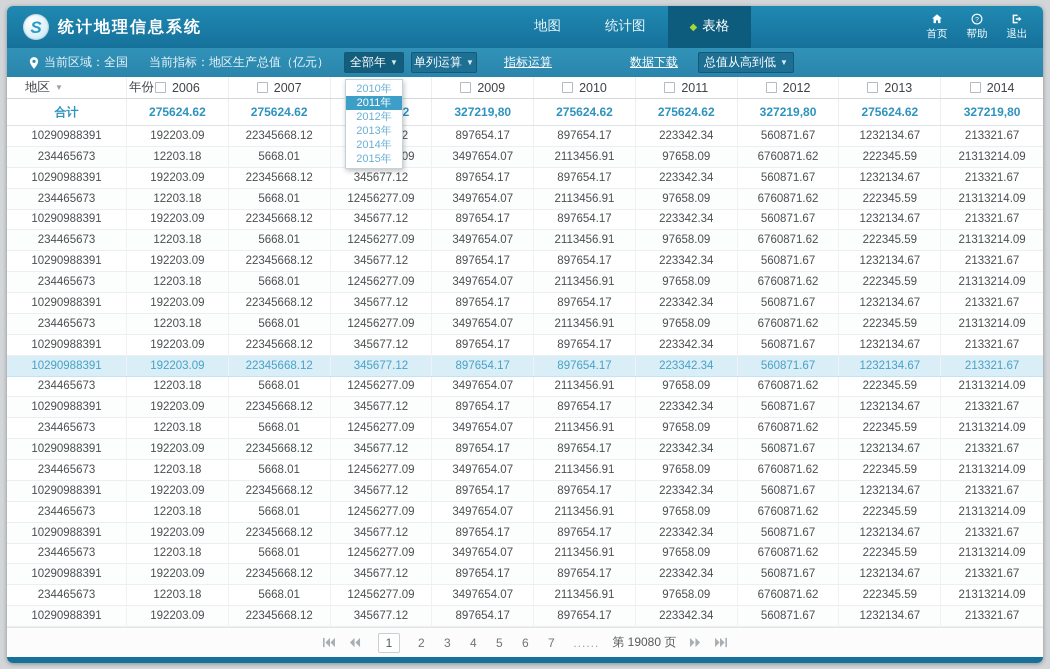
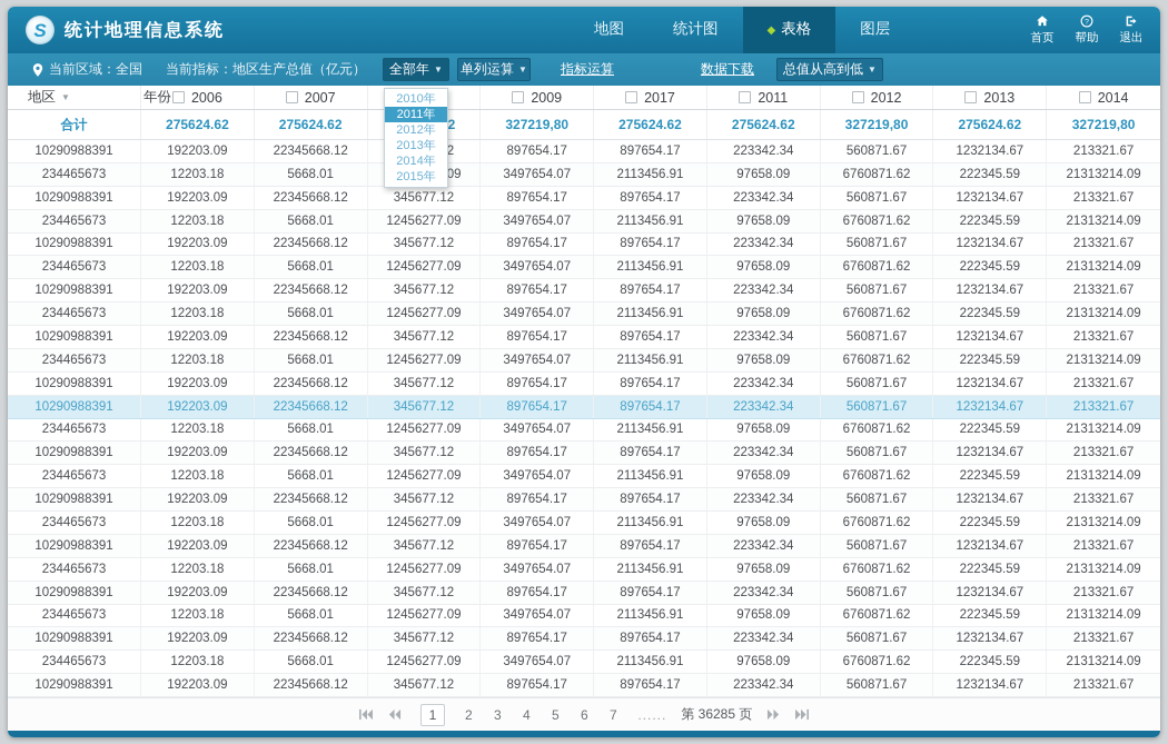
  S
  统计地理信息系统
  地图
  统计图
  ◆
  表格
+ 图层
  首页
  帮助
  退出
  当前区域：全国
  当前指标：地区生产总值（亿元）
  全部年
  单列运算
  指标运算
  数据下载
  总值从高到低
  地区
  年份
  2006
  2007
  2009
- 2010
+ 2017
  2011
  2012
  2013
  2014
  合计
  275624.62
  275624.62
  327219,80
  275624.62
  275624.62
  327219,80
  275624.62
  327219,80
  10290988391
  192203.09
  22345668.12
  897654.17
  897654.17
  223342.34
  560871.67
  1232134.67
  213321.67
  234465673
  12203.18
  5668.01
  3497654.07
  2113456.91
  97658.09
  6760871.62
  222345.59
  21313214.09
  10290988391
  192203.09
  22345668.12
  345677.12
  897654.17
  897654.17
  223342.34
  560871.67
  1232134.67
  213321.67
  234465673
  12203.18
  5668.01
  12456277.09
  3497654.07
  2113456.91
  97658.09
  6760871.62
  222345.59
  21313214.09
  10290988391
  192203.09
  22345668.12
  345677.12
  897654.17
  897654.17
  223342.34
  560871.67
  1232134.67
  213321.67
  234465673
  12203.18
  5668.01
  12456277.09
  3497654.07
  2113456.91
  97658.09
  6760871.62
  222345.59
  21313214.09
  10290988391
  192203.09
  22345668.12
  345677.12
  897654.17
  897654.17
  223342.34
  560871.67
  1232134.67
  213321.67
  234465673
  12203.18
  5668.01
  12456277.09
  3497654.07
  2113456.91
  97658.09
  6760871.62
  222345.59
  21313214.09
  10290988391
  192203.09
  22345668.12
  345677.12
  897654.17
  897654.17
  223342.34
  560871.67
  1232134.67
  213321.67
  234465673
  12203.18
  5668.01
  12456277.09
  3497654.07
  2113456.91
  97658.09
  6760871.62
  222345.59
  21313214.09
  10290988391
  192203.09
  22345668.12
  345677.12
  897654.17
  897654.17
  223342.34
  560871.67
  1232134.67
  213321.67
  10290988391
  192203.09
  22345668.12
  345677.12
  897654.17
  897654.17
  223342.34
  560871.67
  1232134.67
  213321.67
  234465673
  12203.18
  5668.01
  12456277.09
  3497654.07
  2113456.91
  97658.09
  6760871.62
  222345.59
  21313214.09
  10290988391
  192203.09
  22345668.12
  345677.12
  897654.17
  897654.17
  223342.34
  560871.67
  1232134.67
  213321.67
  234465673
  12203.18
  5668.01
  12456277.09
  3497654.07
  2113456.91
  97658.09
  6760871.62
  222345.59
  21313214.09
  10290988391
  192203.09
  22345668.12
  345677.12
  897654.17
  897654.17
  223342.34
  560871.67
  1232134.67
  213321.67
  234465673
  12203.18
  5668.01
  12456277.09
  3497654.07
  2113456.91
  97658.09
  6760871.62
  222345.59
  21313214.09
  10290988391
  192203.09
  22345668.12
  345677.12
  897654.17
  897654.17
  223342.34
  560871.67
  1232134.67
  213321.67
  234465673
  12203.18
  5668.01
  12456277.09
  3497654.07
  2113456.91
  97658.09
  6760871.62
  222345.59
  21313214.09
  10290988391
  192203.09
  22345668.12
  345677.12
  897654.17
  897654.17
  223342.34
  560871.67
  1232134.67
  213321.67
  234465673
  12203.18
  5668.01
  12456277.09
  3497654.07
  2113456.91
  97658.09
  6760871.62
  222345.59
  21313214.09
  10290988391
  192203.09
  22345668.12
  345677.12
  897654.17
  897654.17
  223342.34
  560871.67
  1232134.67
  213321.67
  234465673
  12203.18
  5668.01
  12456277.09
  3497654.07
  2113456.91
  97658.09
  6760871.62
  222345.59
  21313214.09
  10290988391
  192203.09
  22345668.12
  345677.12
  897654.17
  897654.17
  223342.34
  560871.67
  1232134.67
  213321.67
  1
  2
  3
  4
  5
  6
  7
  ......
- 第 19080 页
+ 第 36285 页
  2010年
  2011年
  2012年
  2013年
  2014年
  2015年
